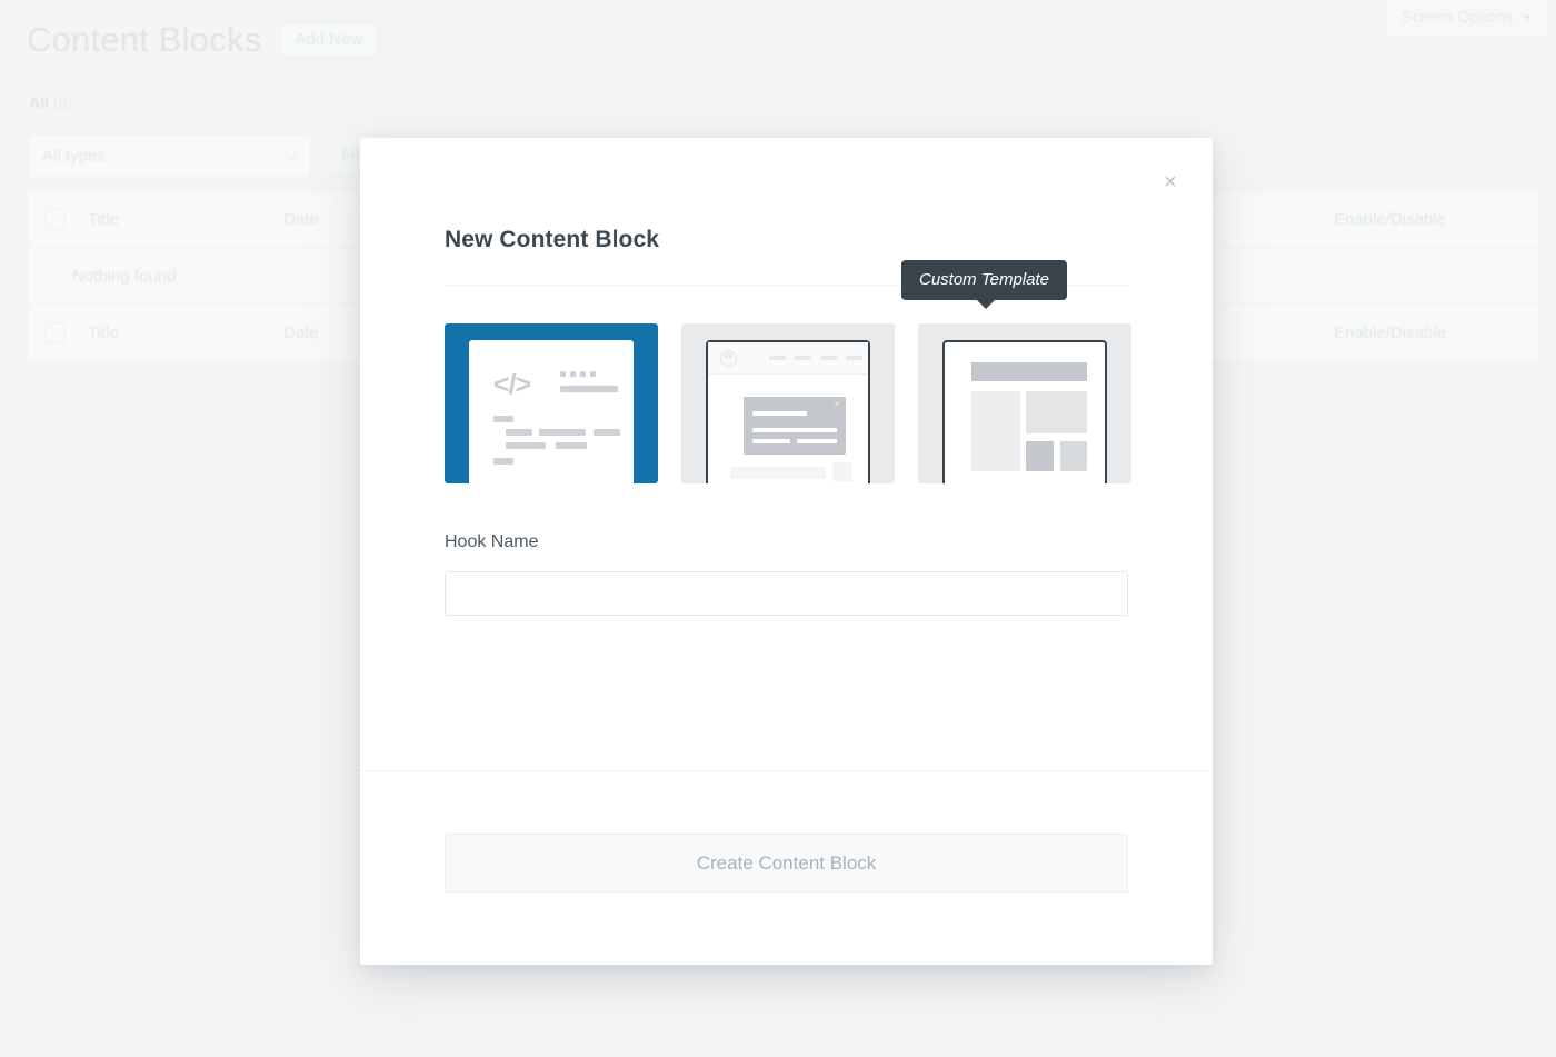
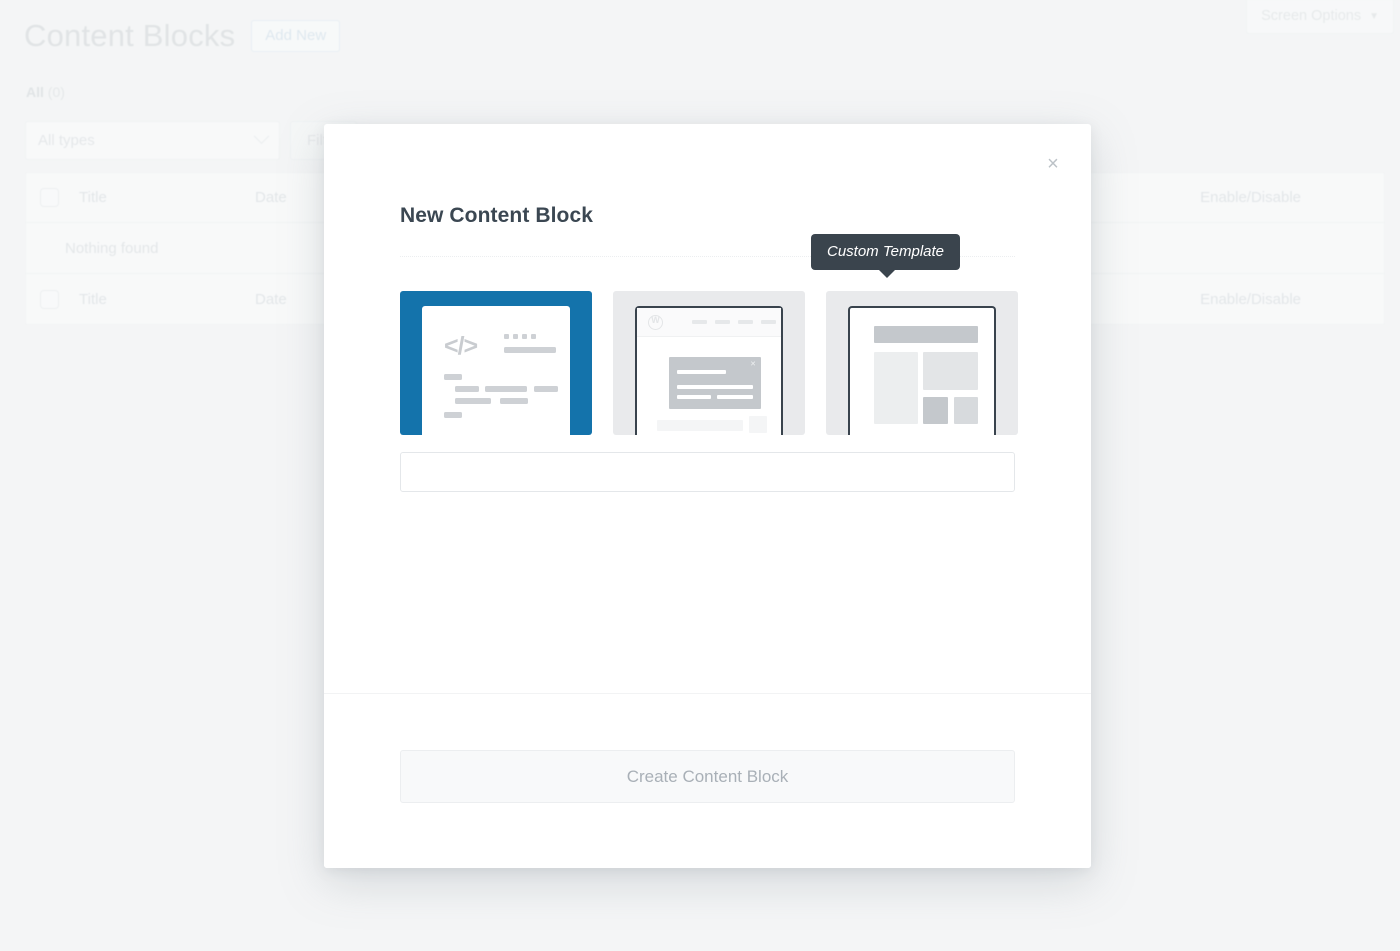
  ×
  New Content Block
  </>
  Custom Template
- Hook Name
  Create Content Block
